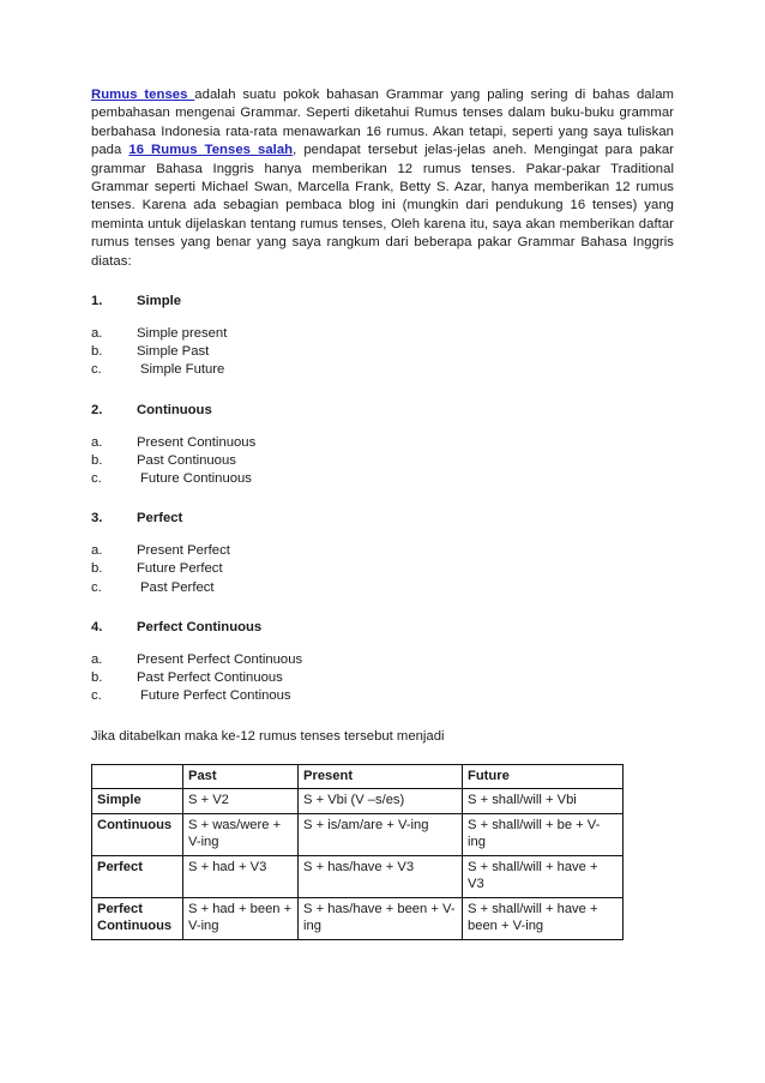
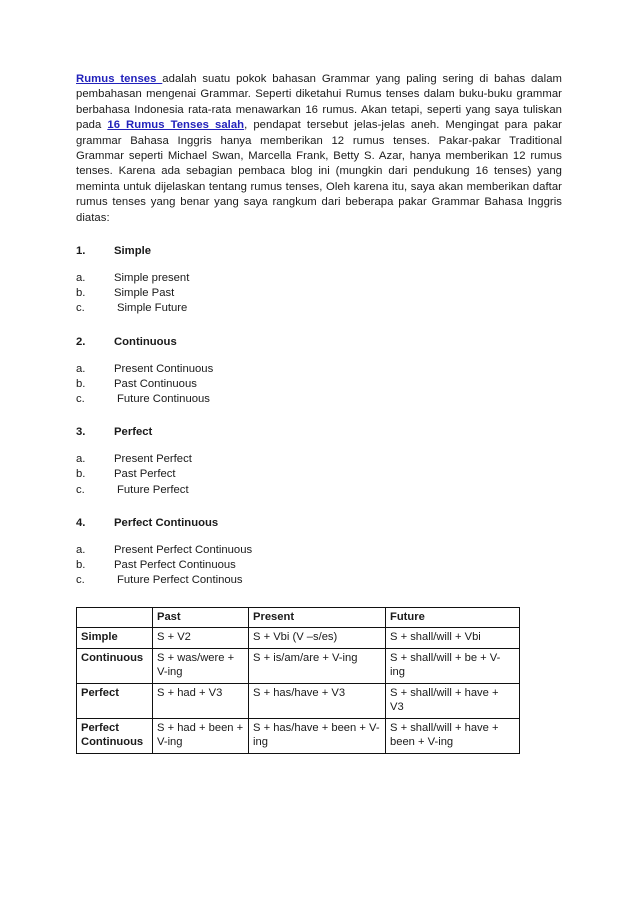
  Rumus tenses adalah suatu pokok bahasan Grammar yang paling sering di bahas dalam pembahasan mengenai Grammar. Seperti diketahui Rumus tenses dalam buku-buku grammar berbahasa Indonesia rata-rata menawarkan 16 rumus. Akan tetapi, seperti yang saya tuliskan pada 16 Rumus Tenses salah, pendapat tersebut jelas-jelas aneh. Mengingat para pakar grammar Bahasa Inggris hanya memberikan 12 rumus tenses. Pakar-pakar Traditional Grammar seperti Michael Swan, Marcella Frank, Betty S. Azar, hanya memberikan 12 rumus tenses. Karena ada sebagian pembaca blog ini (mungkin dari pendukung 16 tenses) yang meminta untuk dijelaskan tentang rumus tenses, Oleh karena itu, saya akan memberikan daftar rumus tenses yang benar yang saya rangkum dari beberapa pakar Grammar Bahasa Inggris diatas:
  1.
  Simple
  a.
  Simple present
  b.
  Simple Past
  c.
  Simple Future
  2.
  Continuous
  a.
  Present Continuous
  b.
  Past Continuous
  c.
  Future Continuous
  3.
  Perfect
  a.
  Present Perfect
  b.
- Future Perfect
+ Past Perfect
  c.
- Past Perfect
+ Future Perfect
  4.
  Perfect Continuous
  a.
  Present Perfect Continuous
  b.
  Past Perfect Continuous
  c.
  Future Perfect Continous
- Jika ditabelkan maka ke-12 rumus tenses tersebut menjadi
  	Past	Present	Future
  Simple	S + V2	S + Vbi (V –s/es)	S + shall/will + Vbi
  Continuous	S + was/were + V-ing	S + is/am/are + V-ing	S + shall/will + be + V-ing
  Perfect	S + had + V3	S + has/have + V3	S + shall/will + have + V3
  Perfect Continuous	S + had + been + V-ing	S + has/have + been + V-ing	S + shall/will + have + been + V-ing
